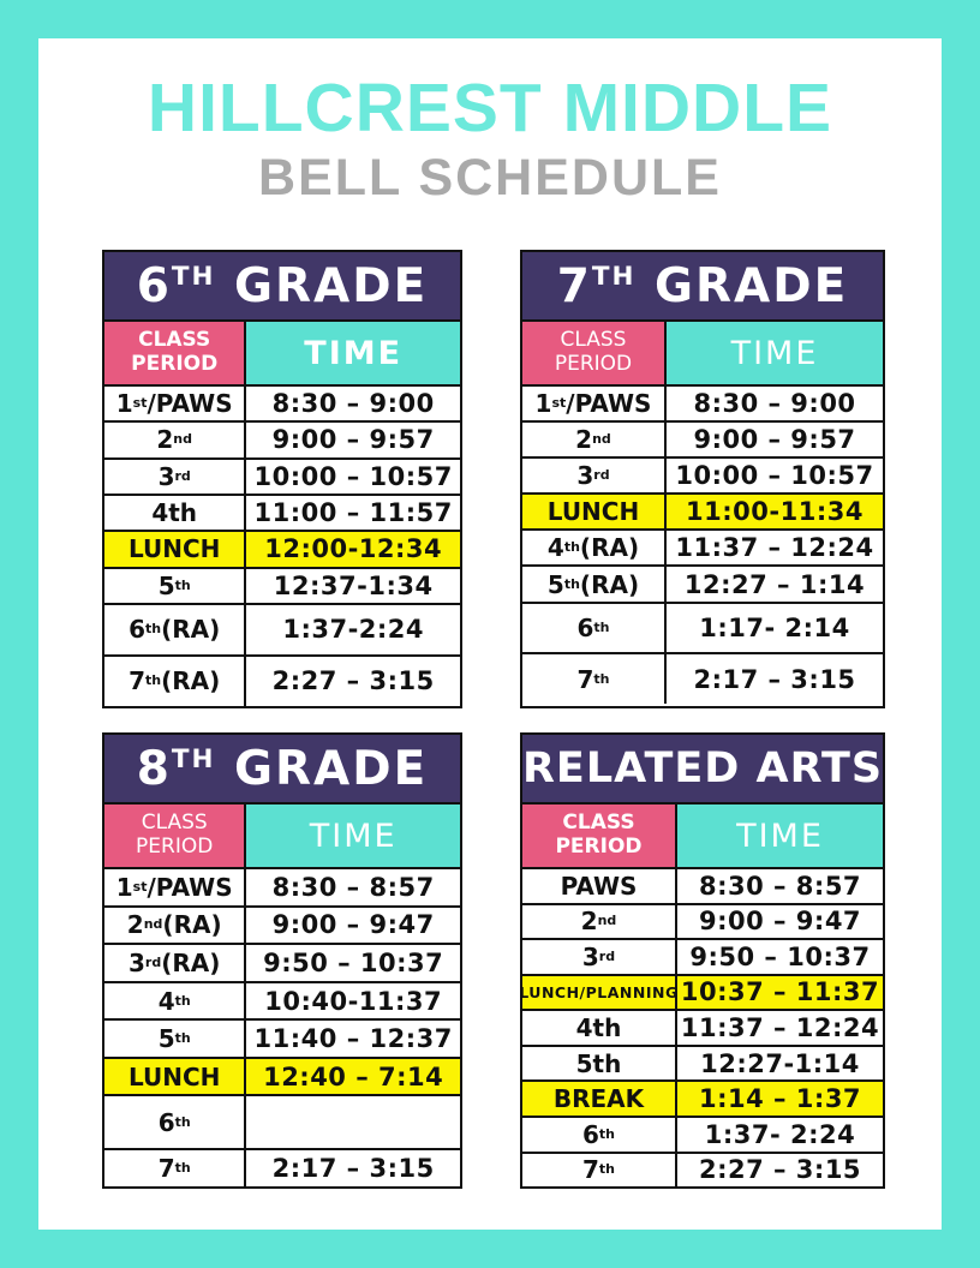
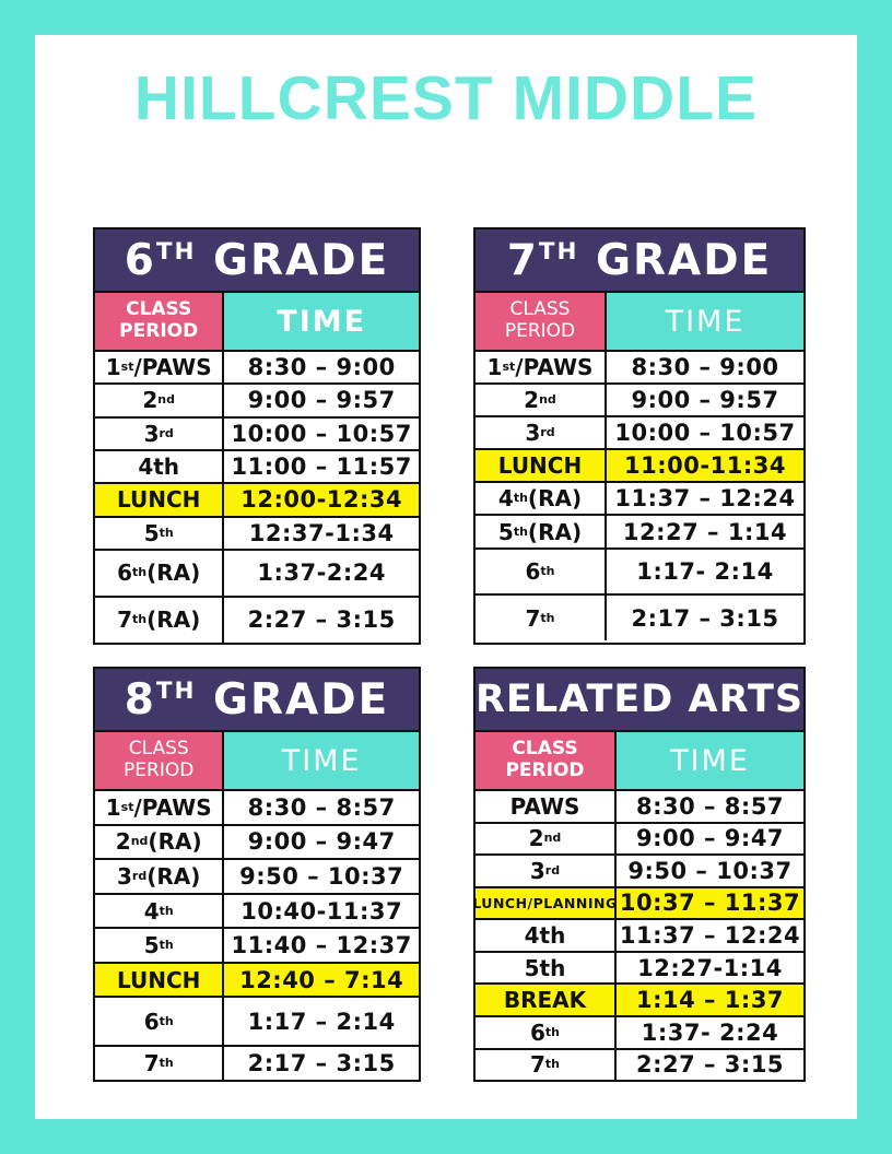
  HILLCREST MIDDLE
- BELL SCHEDULE
  6TH GRADE
  CLASS PERIOD
  TIME
  1
  st
  /PAWS
  8:30 – 9:00
  2
  nd
  9:00 – 9:57
  3
  rd
  10:00 – 10:57
  4th
  11:00 – 11:57
  LUNCH
  12:00-12:34
  5
  th
  12:37-1:34
  6
  th
  (RA)
  1:37-2:24
  7
  th
  (RA)
  2:27 – 3:15
  7TH GRADE
  CLASS PERIOD
  TIME
  1
  st
  /PAWS
  8:30 – 9:00
  2
  nd
  9:00 – 9:57
  3
  rd
  10:00 – 10:57
  LUNCH
  11:00-11:34
  4
  th
  (RA)
  11:37 – 12:24
  5
  th
  (RA)
  12:27 – 1:14
  6
  th
  1:17- 2:14
  7
  th
  2:17 – 3:15
  8TH GRADE
  CLASS PERIOD
  TIME
  1
  st
  /PAWS
  8:30 – 8:57
  2
  nd
  (RA)
  9:00 – 9:47
  3
  rd
  (RA)
  9:50 – 10:37
  4
  th
  10:40-11:37
  5
  th
  11:40 – 12:37
  LUNCH
  12:40 – 7:14
  6
  th
+ 1:17 – 2:14
  7
  th
  2:17 – 3:15
  RELATED ARTS
  CLASS PERIOD
  TIME
  PAWS
  8:30 – 8:57
  2
  nd
  9:00 – 9:47
  3
  rd
  9:50 – 10:37
  LUNCH/PLANNING
  10:37 – 11:37
  4th
  11:37 – 12:24
  5th
  12:27-1:14
  BREAK
  1:14 – 1:37
  6
  th
  1:37- 2:24
  7
  th
  2:27 – 3:15
